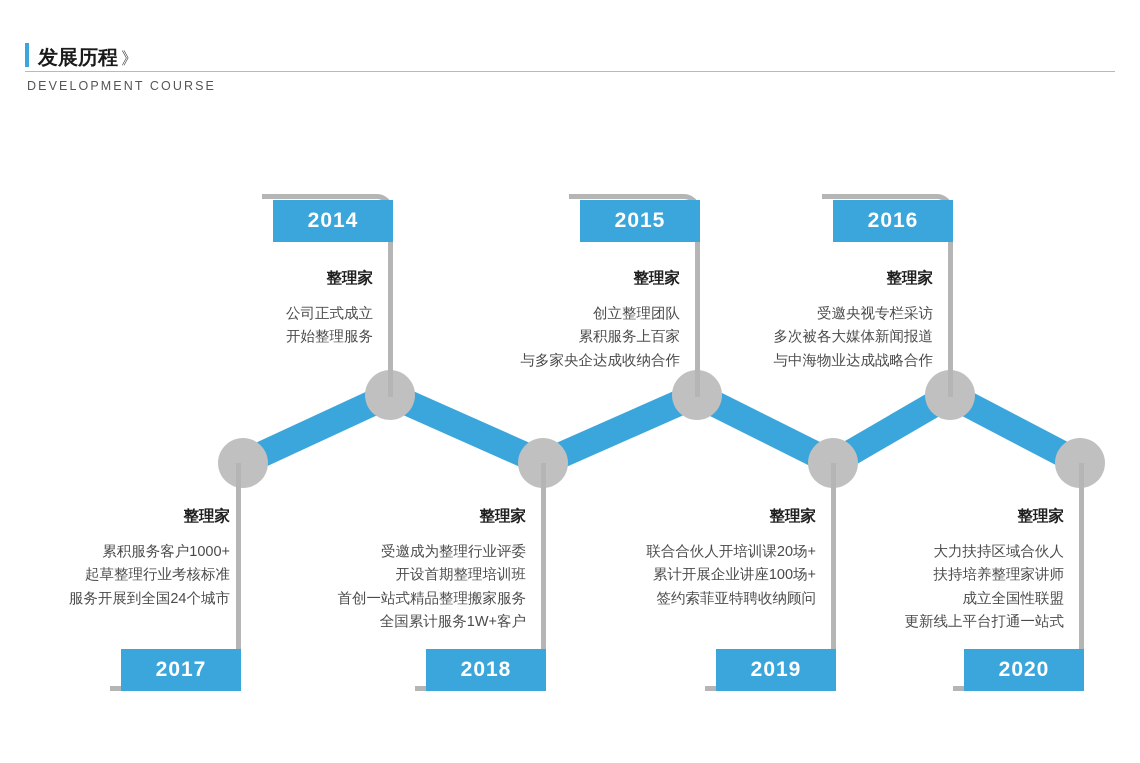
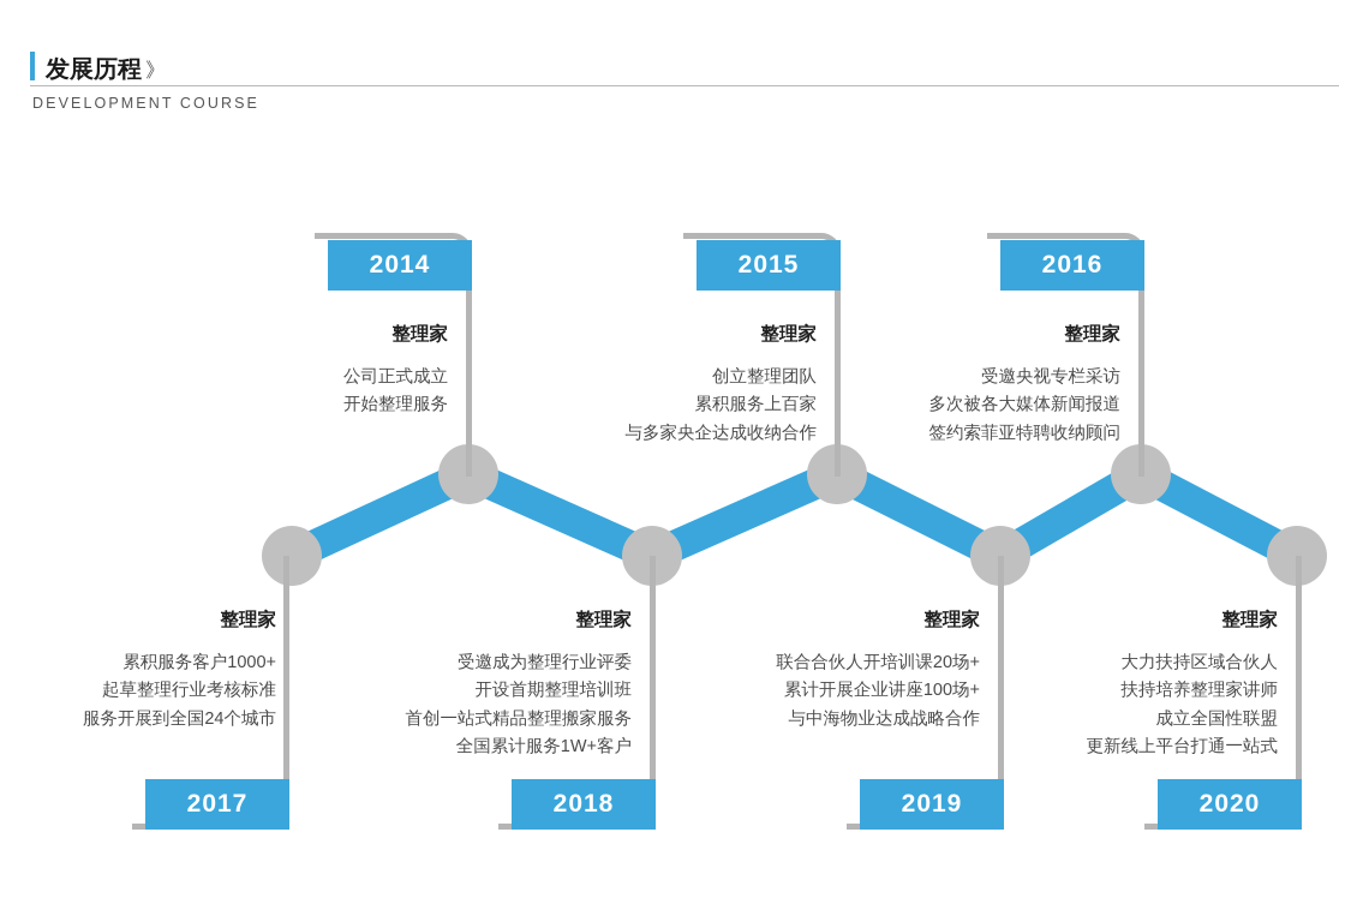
  发展历程
  》
  DEVELOPMENT COURSE
  2014
  整理家
  公司正式成立
  开始整理服务
  2015
  整理家
  创立整理团队
  累积服务上百家
  与多家央企达成收纳合作
  2016
  整理家
  受邀央视专栏采访
  多次被各大媒体新闻报道
- 与中海物业达成战略合作
+ 签约索菲亚特聘收纳顾问
  2017
  整理家
  累积服务客户1000+
  起草整理行业考核标准
  服务开展到全国24个城市
  2018
  整理家
  受邀成为整理行业评委
  开设首期整理培训班
  首创一站式精品整理搬家服务
  全国累计服务1W+客户
  2019
  整理家
  联合合伙人开培训课20场+
  累计开展企业讲座100场+
- 签约索菲亚特聘收纳顾问
+ 与中海物业达成战略合作
  2020
  整理家
  大力扶持区域合伙人
  扶持培养整理家讲师
  成立全国性联盟
  更新线上平台打通一站式
